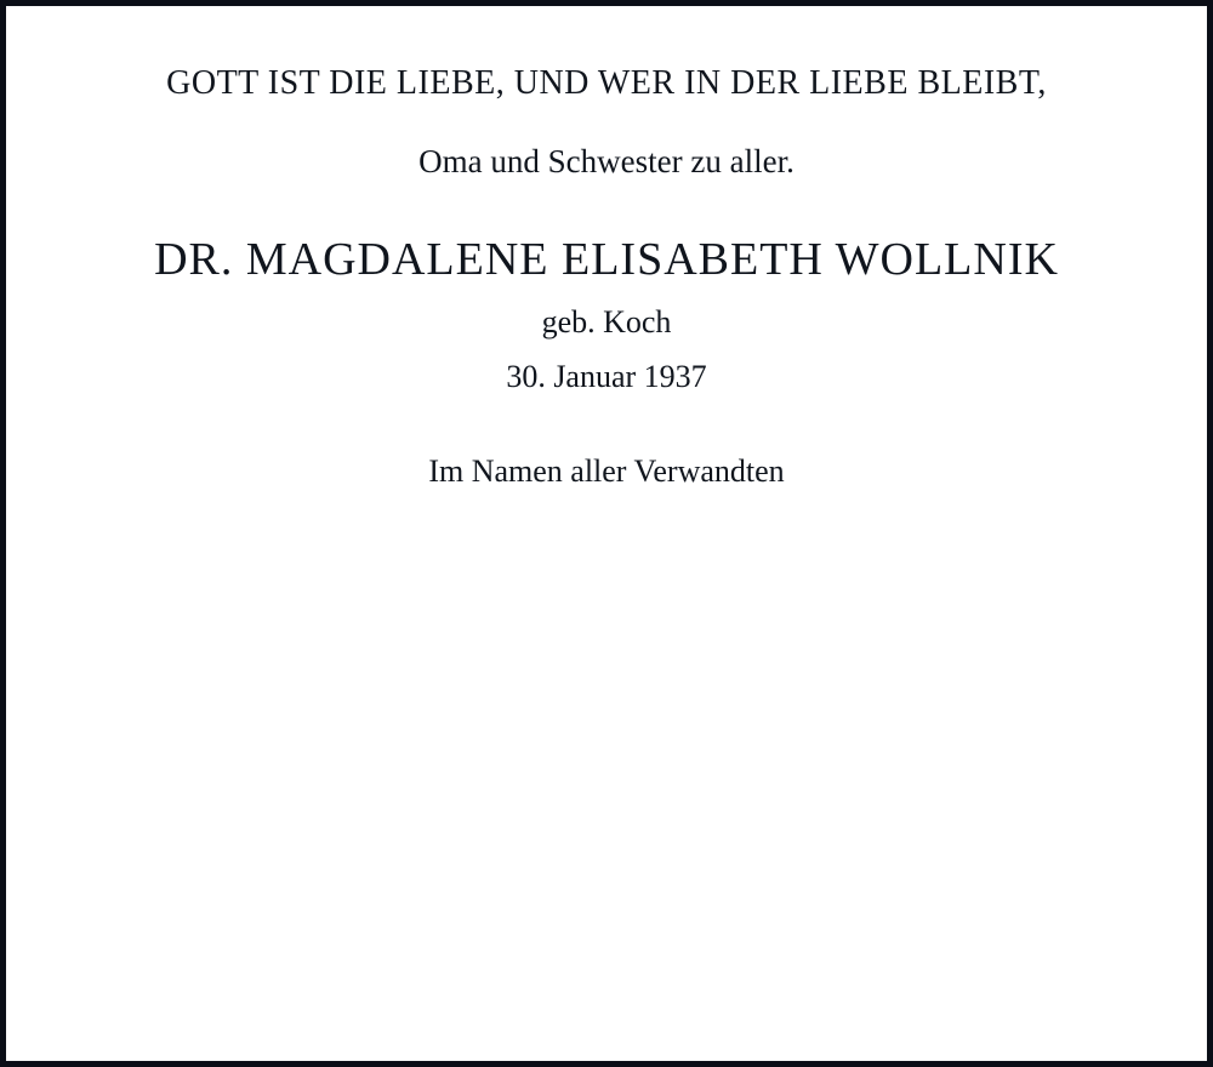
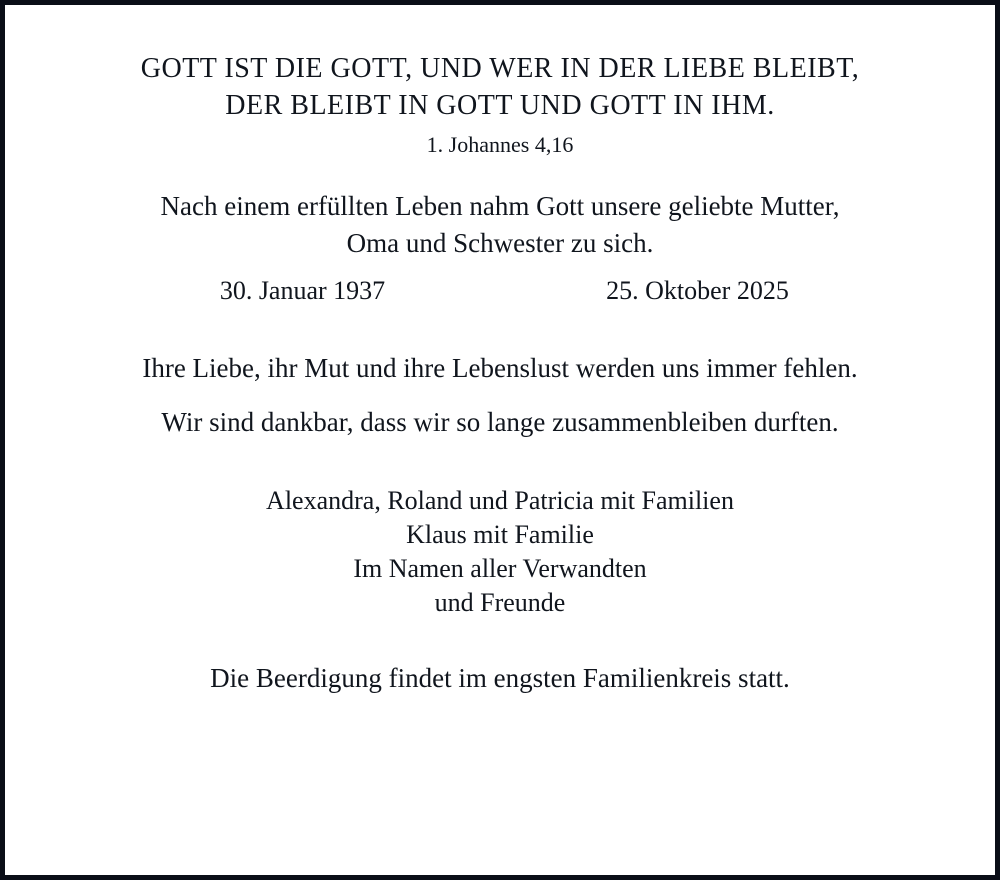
- GOTT IST DIE LIEBE, UND WER IN DER LIEBE BLEIBT,
+ GOTT IST DIE GOTT, UND WER IN DER LIEBE BLEIBT,
+ DER BLEIBT IN GOTT UND GOTT IN IHM.
+ 1. Johannes 4,16
+ Nach einem erfüllten Leben nahm Gott unsere geliebte Mutter,
- Oma und Schwester zu aller.
+ Oma und Schwester zu sich.
- DR. MAGDALENE ELISABETH WOLLNIK
- geb. Koch
  30. Januar 1937
+ 25. Oktober 2025
+ Ihre Liebe, ihr Mut und ihre Lebenslust werden uns immer fehlen.
+ Wir sind dankbar, dass wir so lange zusammenbleiben durften.
+ Alexandra, Roland und Patricia mit Familien
+ Klaus mit Familie
  Im Namen aller Verwandten
+ und Freunde
+ Die Beerdigung findet im engsten Familienkreis statt.
